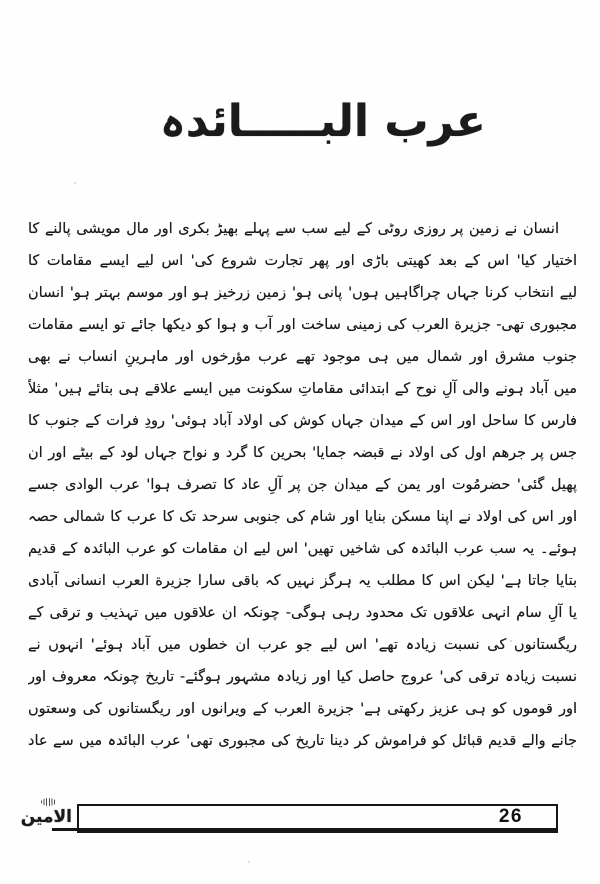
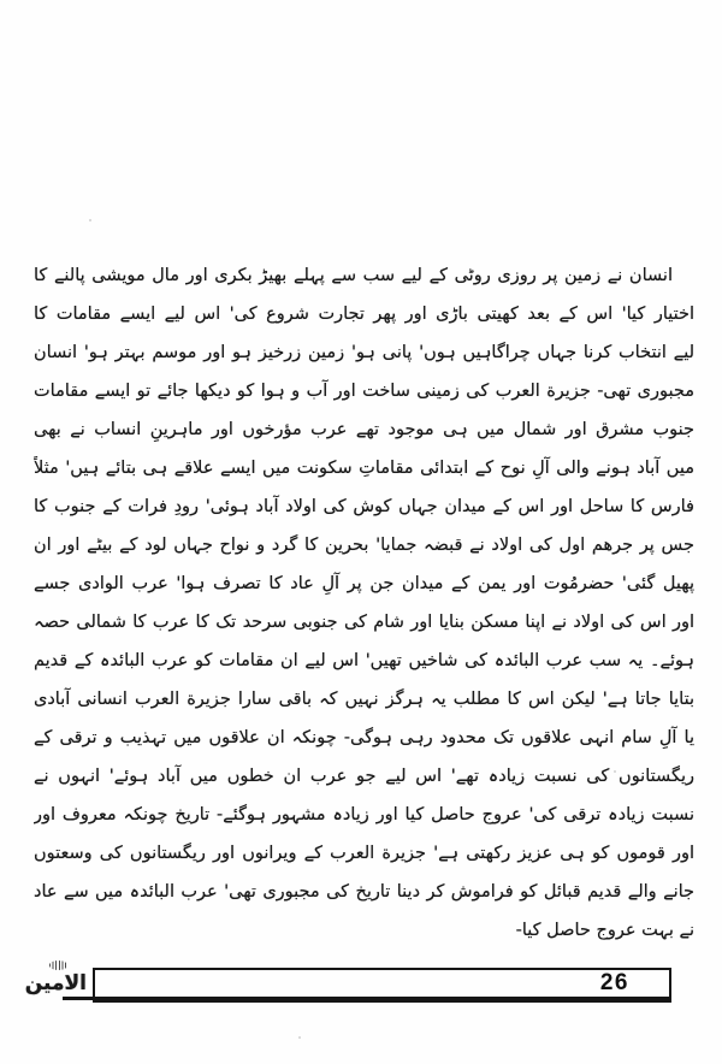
- عرب البـــــائدہ
  انسان نے زمین پر روزی روٹی کے لیے سب سے پہلے بھیڑ بکری اور مال مویشی پالنے کا
  اختیار کیا' اس کے بعد کھیتی باڑی اور پھر تجارت شروع کی' اس لیے ایسے مقامات کا
  لیے انتخاب کرنا جہاں چراگاہیں ہوں' پانی ہو' زمین زرخیز ہو اور موسم بہتر ہو' انسان
  مجبوری تھی- جزیرة العرب کی زمینی ساخت اور آب و ہوا کو دیکھا جائے تو ایسے مقامات
  جنوب مشرق اور شمال میں ہی موجود تھے عرب مؤرخوں اور ماہرینِ انساب نے بھی
  میں آباد ہونے والی آلِ نوح کے ابتدائی مقاماتِ سکونت میں ایسے علاقے ہی بتائے ہیں' مثلاً
  فارس کا ساحل اور اس کے میدان جہاں کوش کی اولاد آباد ہوئی' رودِ فرات کے جنوب کا
  جس پر جرھم اول کی اولاد نے قبضہ جمایا' بحرین کا گرد و نواح جہاں لود کے بیٹے اور ان
  پھیل گئی' حضرمُوت اور یمن کے میدان جن پر آلِ عاد کا تصرف ہوا' عرب الوادی جسے
  اور اس کی اولاد نے اپنا مسکن بنایا اور شام کی جنوبی سرحد تک کا عرب کا شمالی حصہ
  ہوئے۔ یہ سب عرب البائدہ کی شاخیں تھیں' اس لیے ان مقامات کو عرب البائدہ کے قدیم
  بتایا جاتا ہے' لیکن اس کا مطلب یہ ہرگز نہیں کہ باقی سارا جزیرة العرب انسانی آبادی
  یا آلِ سام انہی علاقوں تک محدود رہی ہوگی- چونکہ ان علاقوں میں تہذیب و ترقی کے
  ریگستانوں کی نسبت زیادہ تھے' اس لیے جو عرب ان خطوں میں آباد ہوئے' انہوں نے
  نسبت زیادہ ترقی کی' عروج حاصل کیا اور زیادہ مشہور ہوگئے- تاریخ چونکہ معروف اور
  اور قوموں کو ہی عزیز رکھتی ہے' جزیرة العرب کے ویرانوں اور ریگستانوں کی وسعتوں
  جانے والے قدیم قبائل کو فراموش کر دینا تاریخ کی مجبوری تھی' عرب البائدہ میں سے عاد
+ نے بہت عروج حاصل کیا-
  الامین
  26
